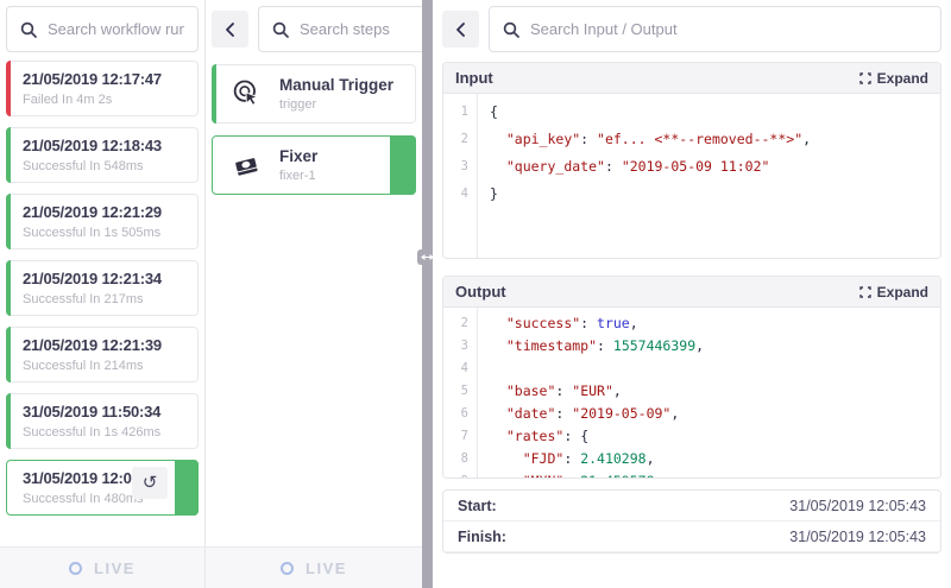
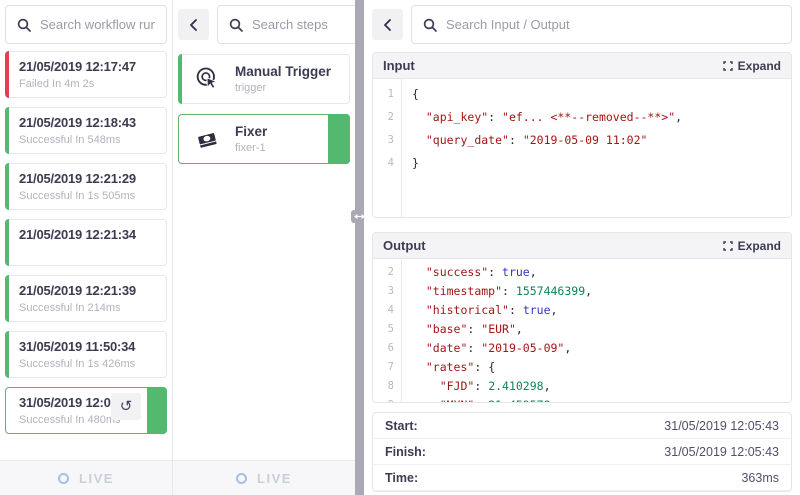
  Search workflow run
  21/05/2019 12:17:47
  Failed In 4m 2s
  21/05/2019 12:18:43
  Successful In 548ms
  21/05/2019 12:21:29
  Successful In 1s 505ms
  21/05/2019 12:21:34
- Successful In 217ms
  21/05/2019 12:21:39
  Successful In 214ms
  31/05/2019 11:50:34
  Successful In 1s 426ms
  31/05/2019 12:0
  Successful In 480ms
  ↺
  LIVE
  Search steps
  Manual Trigger
  trigger
  Fixer
  fixer-1
  LIVE
  Search Input / Output
  Input
  Expand
  1
  {
  2
  "api_key": "ef... <**--removed--**>",
  3
  "query_date": "2019-05-09 11:02"
  4
  }
  Output
  Expand
  2
  "success": true,
  3
  "timestamp": 1557446399,
  4
+ "historical": true,
  5
  "base": "EUR",
  6
  "date": "2019-05-09",
  7
  "rates": {
  8
  "FJD": 2.410298,
  Start:
  31/05/2019 12:05:43
  Finish:
  31/05/2019 12:05:43
+ Time:
+ 363ms
